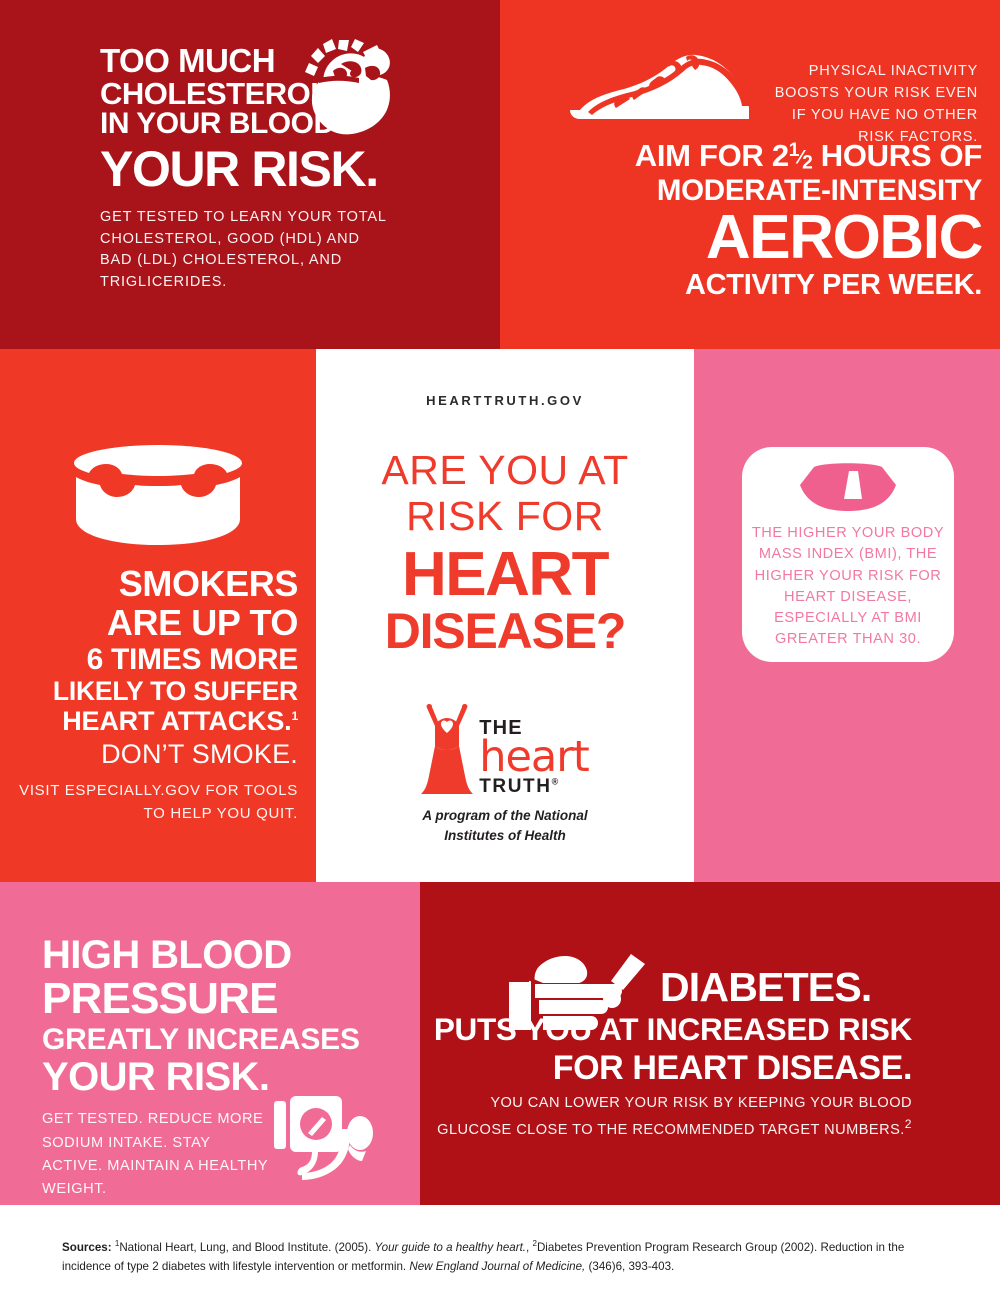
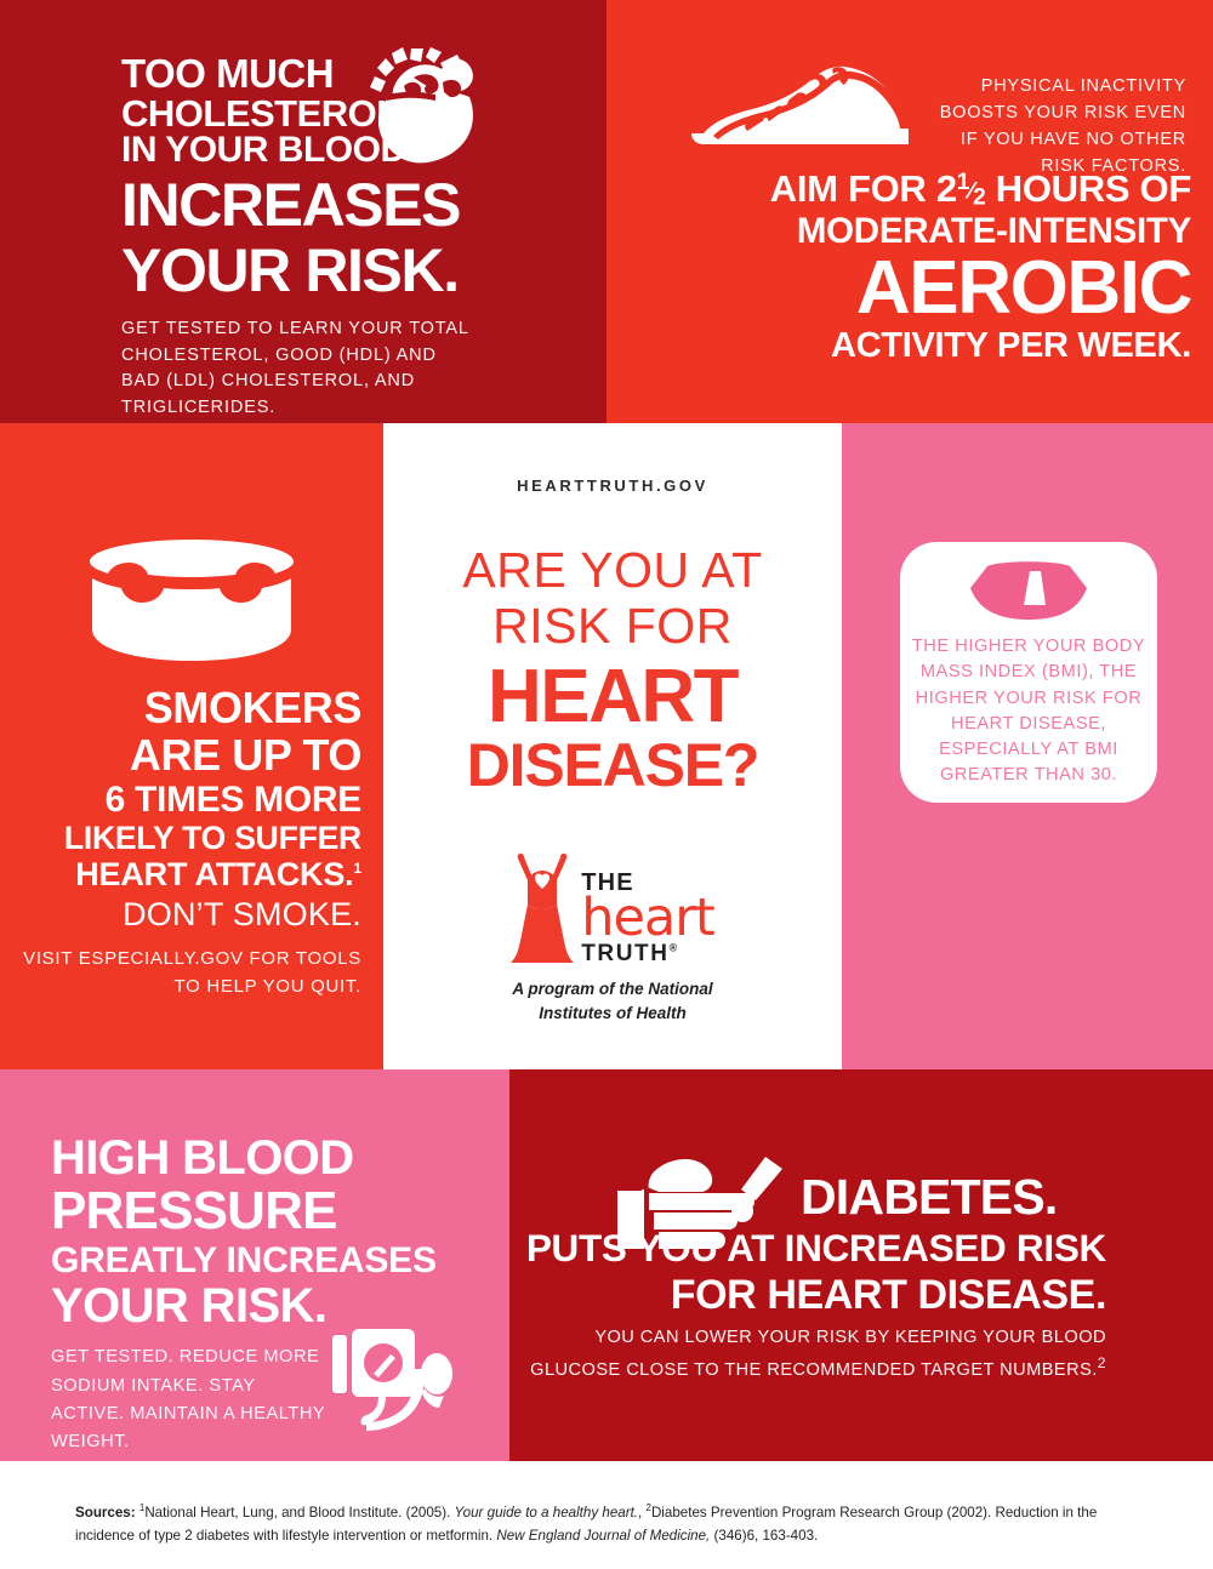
  TOO MUCH
  CHOLESTERO
  IN YOUR BLOO
+ INCREASES
  YOUR RISK.
  GET TESTED TO LEARN YOUR TOTAL CHOLESTEROL, GOOD (HDL) AND BAD (LDL) CHOLESTEROL, AND TRIGLICERIDES.
  PHYSICAL INACTIVITY BOOSTS YOUR RISK EVEN IF YOU HAVE NO OTHER RISK FACTORS.
  AIM FOR 21⁄2 HOURS OF
  MODERATE-INTENSITY
  AEROBIC
  ACTIVITY PER WEEK.
  SMOKERS
  ARE UP TO
  6 TIMES MORE
  LIKELY TO SUFFER
  HEART ATTACKS.1
  DON’T SMOKE.
  VISIT ESPECIALLY.GOV FOR TOOLS TO HELP YOU QUIT.
  HEARTTRUTH.GOV
  ARE YOU AT
  RISK FOR
  HEART
  DISEASE?
  THE
  heart
  TRUTH®
  A program of the National
  Institutes of Health
  THE HIGHER YOUR BODY MASS INDEX (BMI), THE HIGHER YOUR RISK FOR HEART DISEASE, ESPECIALLY AT BMI GREATER THAN 30.
  HIGH BLOOD
  PRESSURE
  GREATLY INCREASES
  YOUR RISK.
  GET TESTED. REDUCE MORE SODIUM INTAKE. STAY ACTIVE. MAINTAIN A HEALTHY WEIGHT.
  DIABETES.
  PUTS Y AT INCREASED RISK
  FOR HEART DISEASE.
  YOU CAN LOWER YOUR RISK BY KEEPING YOUR BLOOD GLUCOSE CLOSE TO THE RECOMMENDED TARGET NUMBERS.2
- Sources: 1National Heart, Lung, and Blood Institute. (2005). Your guide to a healthy heart., 2Diabetes Prevention Program Research Group (2002). Reduction in the incidence of type 2 diabetes with lifestyle intervention or metformin. New England Journal of Medicine, (346)6, 393-403.
+ Sources: 1National Heart, Lung, and Blood Institute. (2005). Your guide to a healthy heart., 2Diabetes Prevention Program Research Group (2002). Reduction in the incidence of type 2 diabetes with lifestyle intervention or metformin. New England Journal of Medicine, (346)6, 163-403.
